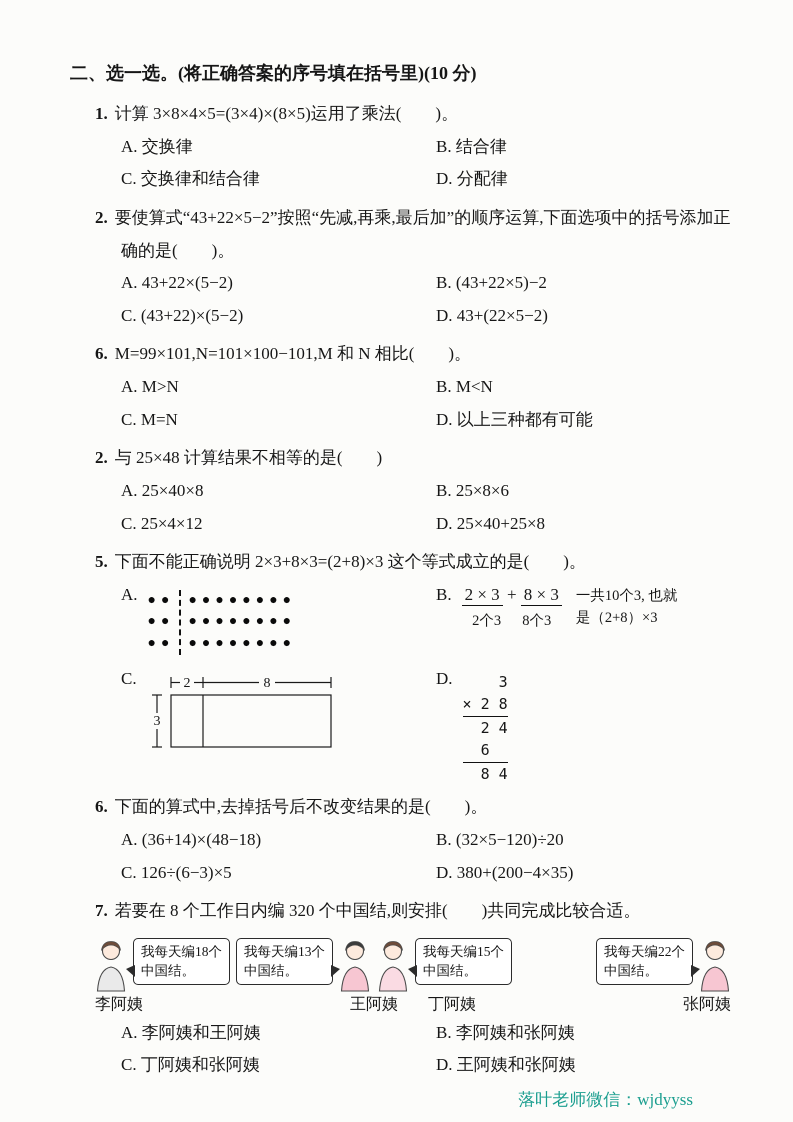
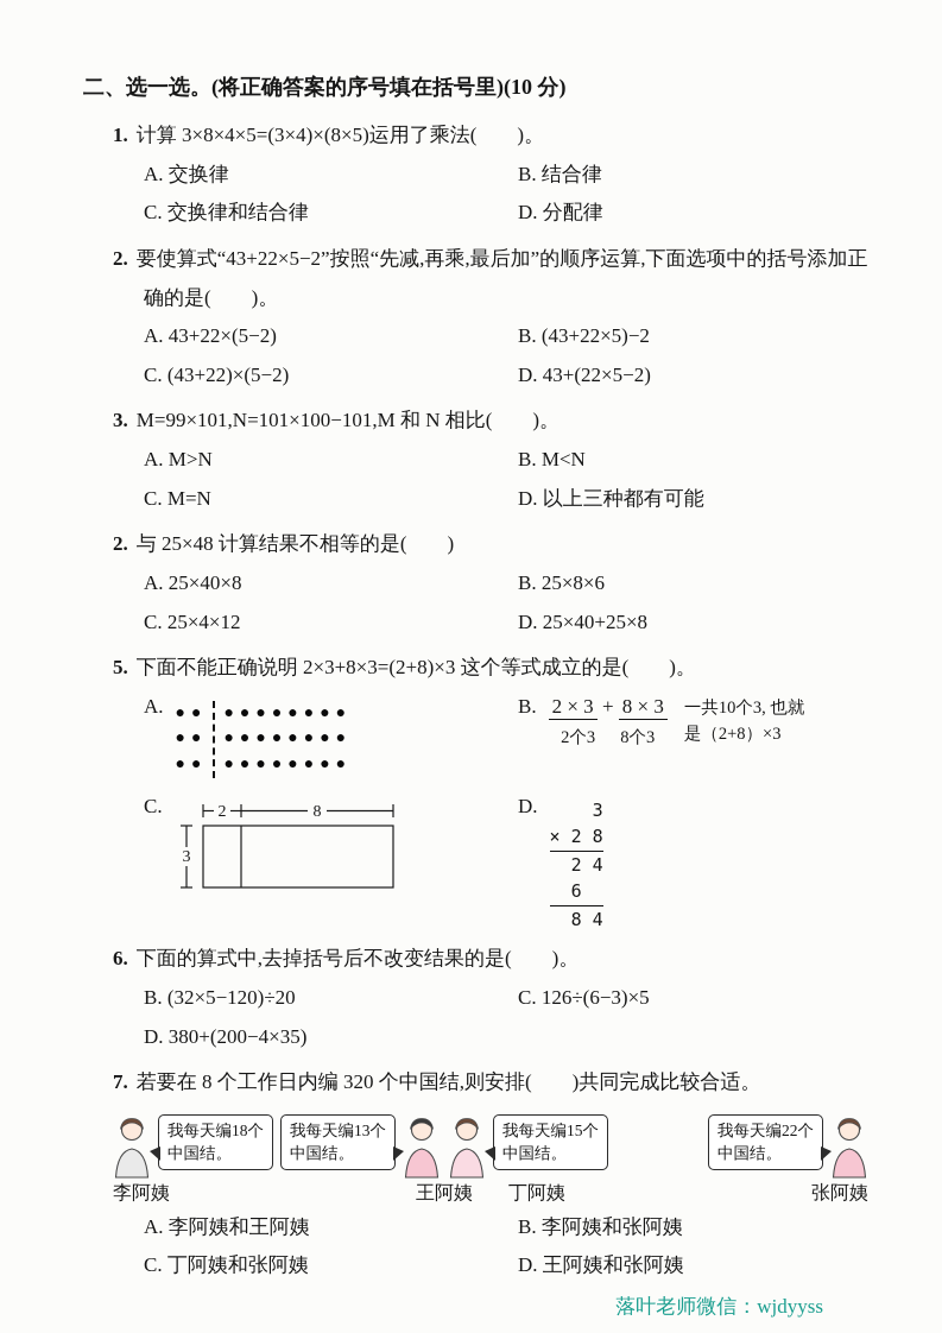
  二、选一选。(将正确答案的序号填在括号里)(10 分)
  1. 计算 3×8×4×5=(3×4)×(8×5)运用了乘法( )。
  A. 交换律
  B. 结合律
  C. 交换律和结合律
  D. 分配律
  2. 要使算式“43+22×5−2”按照“先减,再乘,最后加”的顺序运算,下面选项中的括号添加正确的是( )。
  A. 43+22×(5−2)
  B. (43+22×5)−2
  C. (43+22)×(5−2)
  D. 43+(22×5−2)
- 6. M=99×101,N=101×100−101,M 和 N 相比( )。
+ 3. M=99×101,N=101×100−101,M 和 N 相比( )。
  A. M>N
  B. M<N
  C. M=N
  D. 以上三种都有可能
  2. 与 25×48 计算结果不相等的是( )
  A. 25×40×8
  B. 25×8×6
  C. 25×4×12
  D. 25×40+25×8
  5. 下面不能正确说明 2×3+8×3=(2+8)×3 这个等式成立的是( )。
  A.
  ●●
  ●●
  ●●
  ●●●●●●●●
  ●●●●●●●●
  ●●●●●●●●
  B.
  2 × 3 + 8 × 3
  2个3
  8个3
  一共10个3, 也就
  是（2+8）×3
  C.
  2
  8
  3
  D.
  3
  × 2 8
  2 4
  6
  8 4
  6. 下面的算式中,去掉括号后不改变结果的是( )。
- A. (36+14)×(48−18)
  B. (32×5−120)÷20
  C. 126÷(6−3)×5
  D. 380+(200−4×35)
  7. 若要在 8 个工作日内编 320 个中国结,则安排( )共同完成比较合适。
  我每天编18个
  中国结。
  我每天编13个
  中国结。
  我每天编15个
  中国结。
  我每天编22个
  中国结。
  李阿姨
  王阿姨
  丁阿姨
  张阿姨
  A. 李阿姨和王阿姨
  B. 李阿姨和张阿姨
  C. 丁阿姨和张阿姨
  D. 王阿姨和张阿姨
  落叶老师微信：wjdyyss
